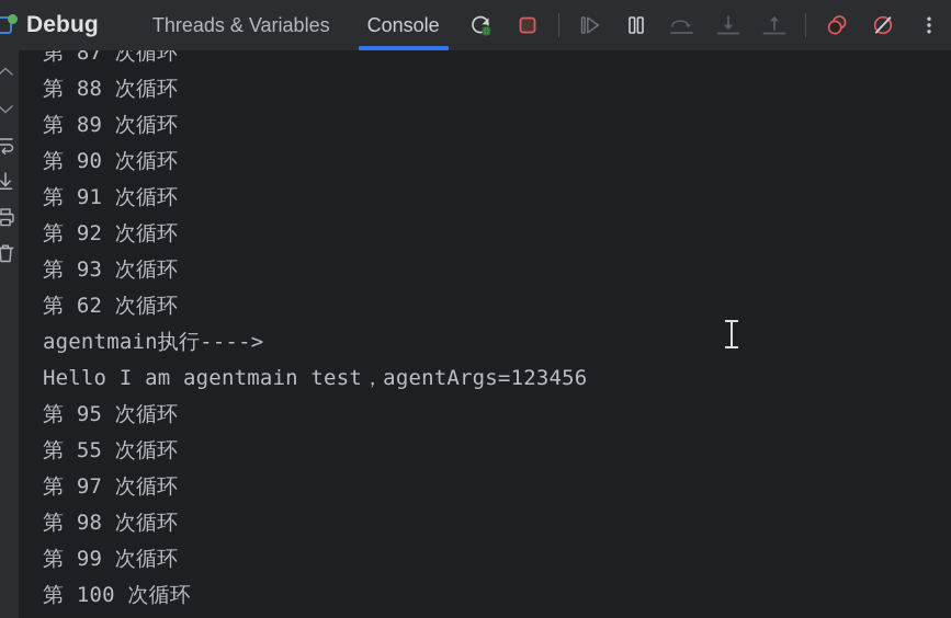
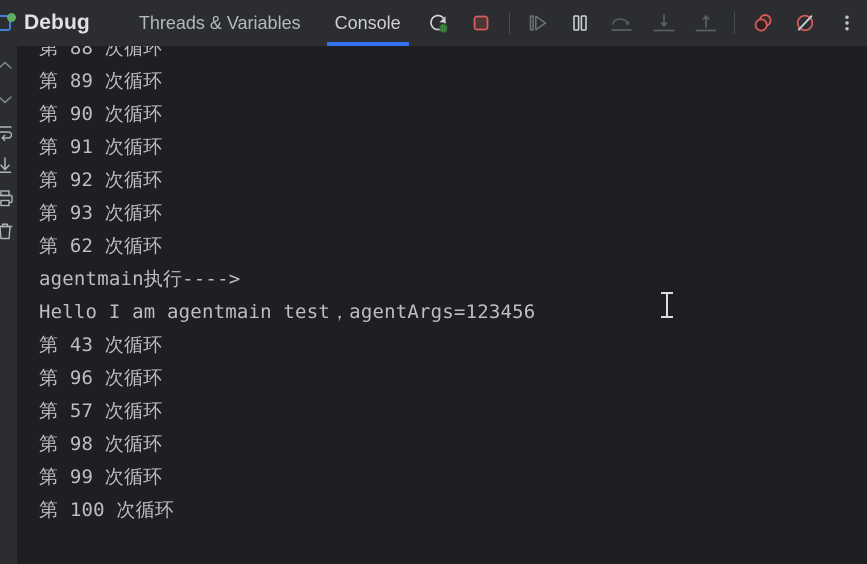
  Debug
  Threads & Variables
  Console
- 第 87 次循环
  第 88 次循环
  第 89 次循环
  第 90 次循环
  第 91 次循环
  第 92 次循环
  第 93 次循环
  第 62 次循环
  agentmain执行---->
  Hello I am agentmain test，agentArgs=123456
- 第 95 次循环
+ 第 43 次循环
- 第 55 次循环
+ 第 96 次循环
- 第 97 次循环
+ 第 57 次循环
  第 98 次循环
  第 99 次循环
  第 100 次循环
